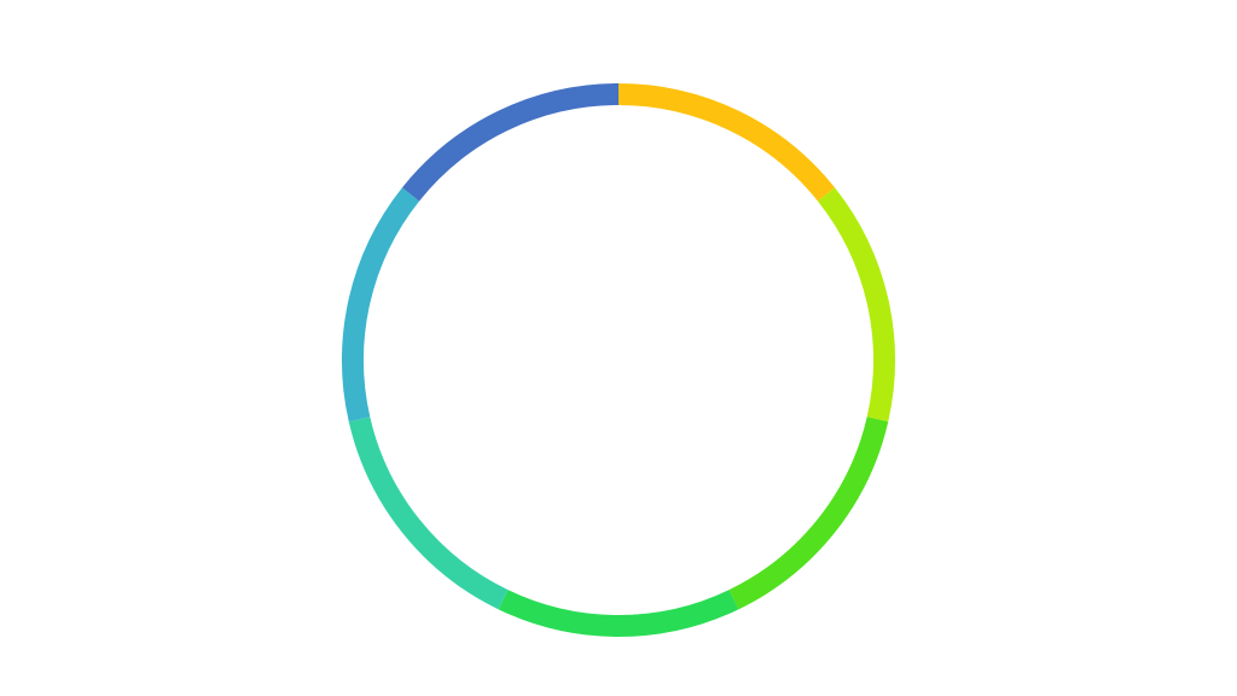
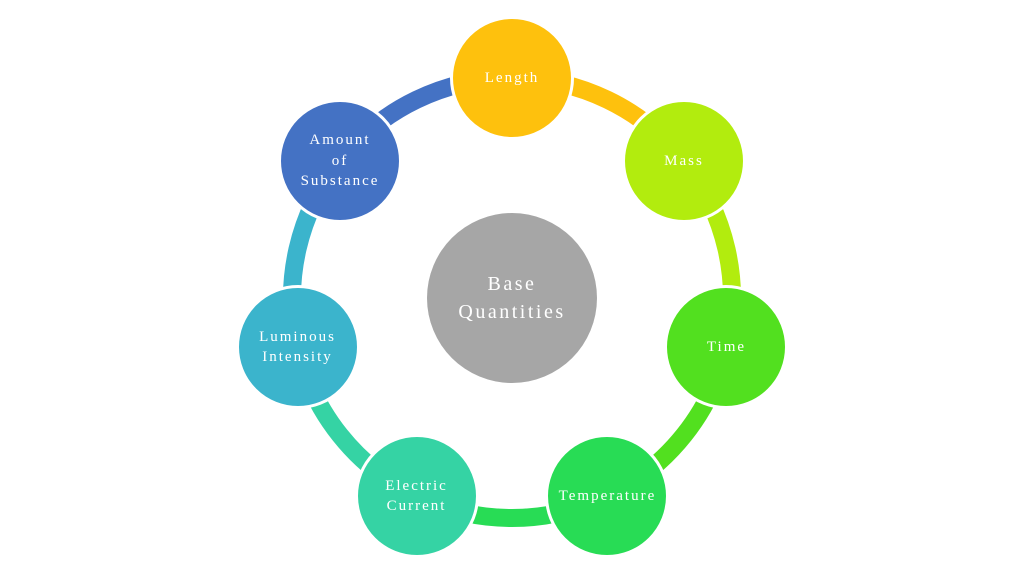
+ Length
+ Mass
+ Time
+ Temperature
+ Electric
+ Current
+ Luminous
+ Intensity
+ Amount
+ of
+ Substance
+ Base
+ Quantities
